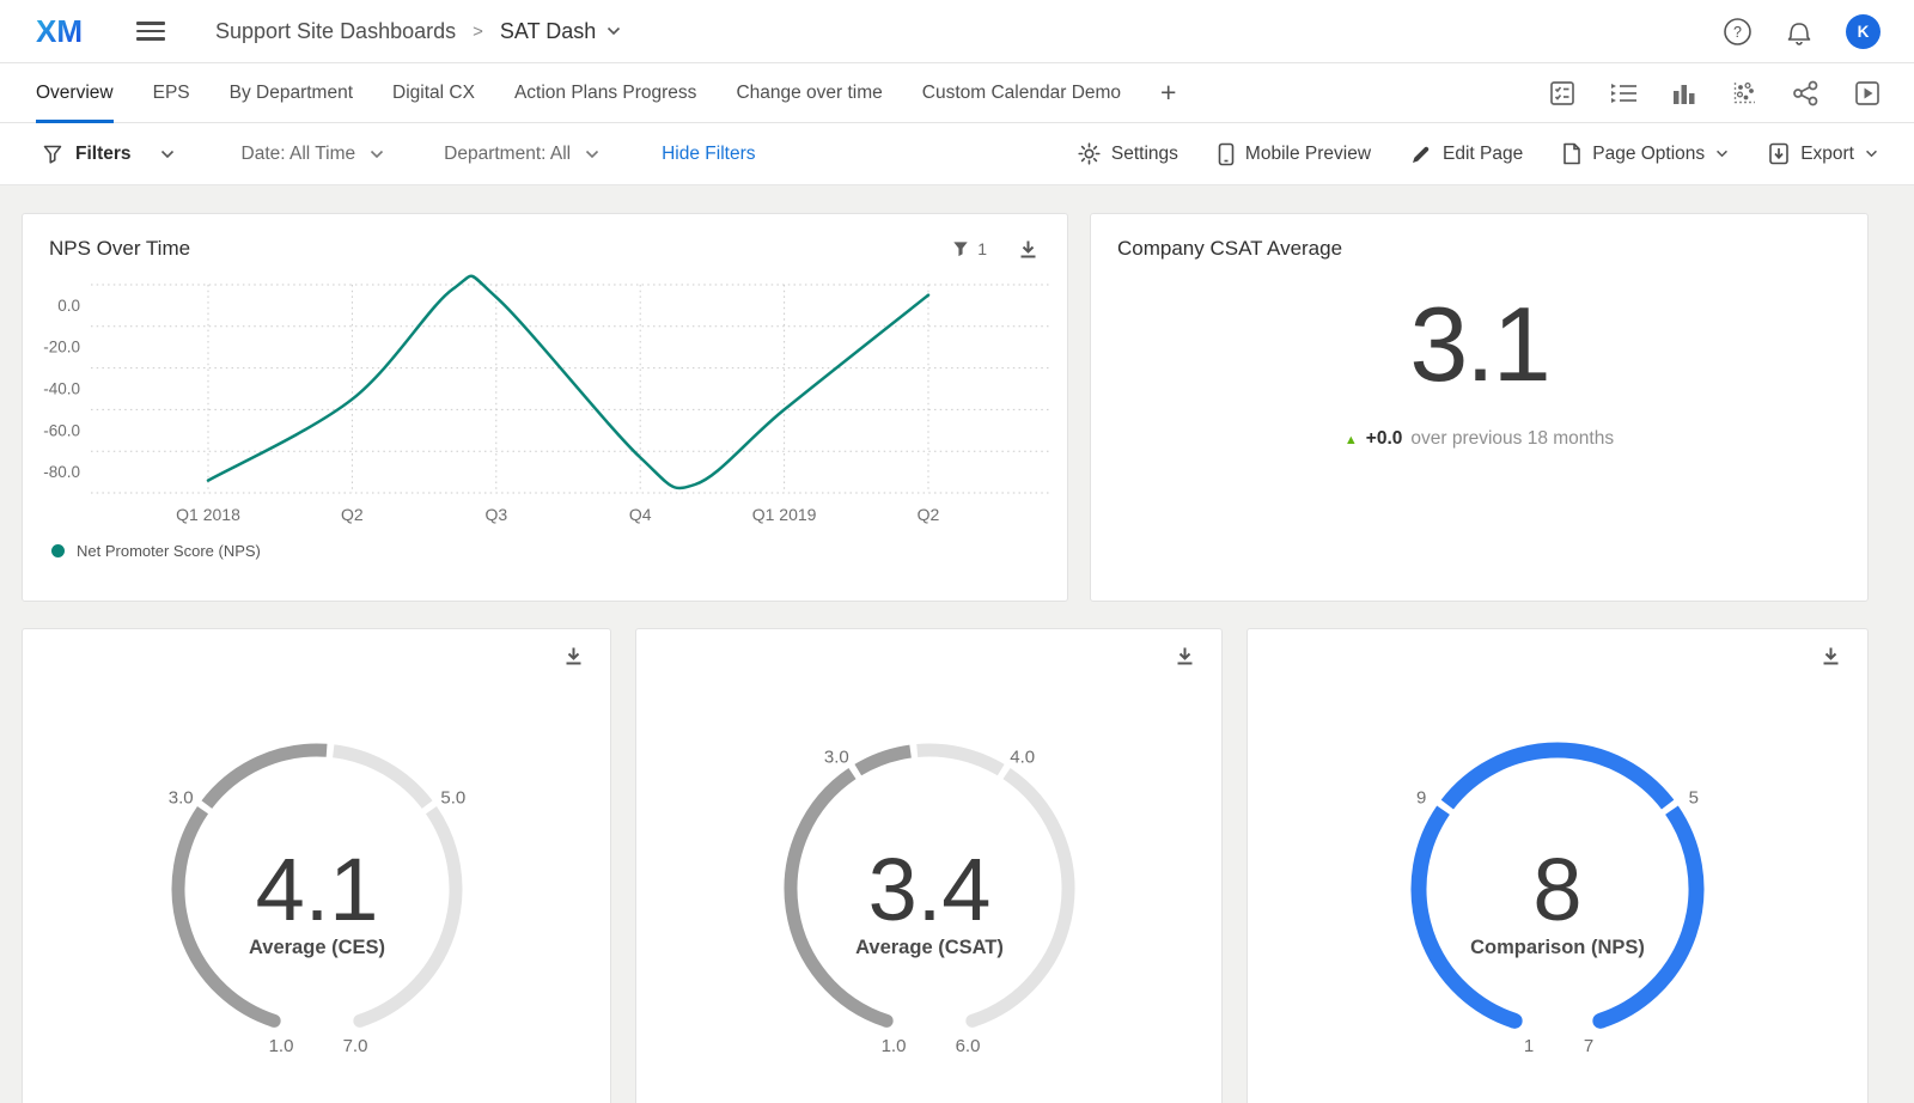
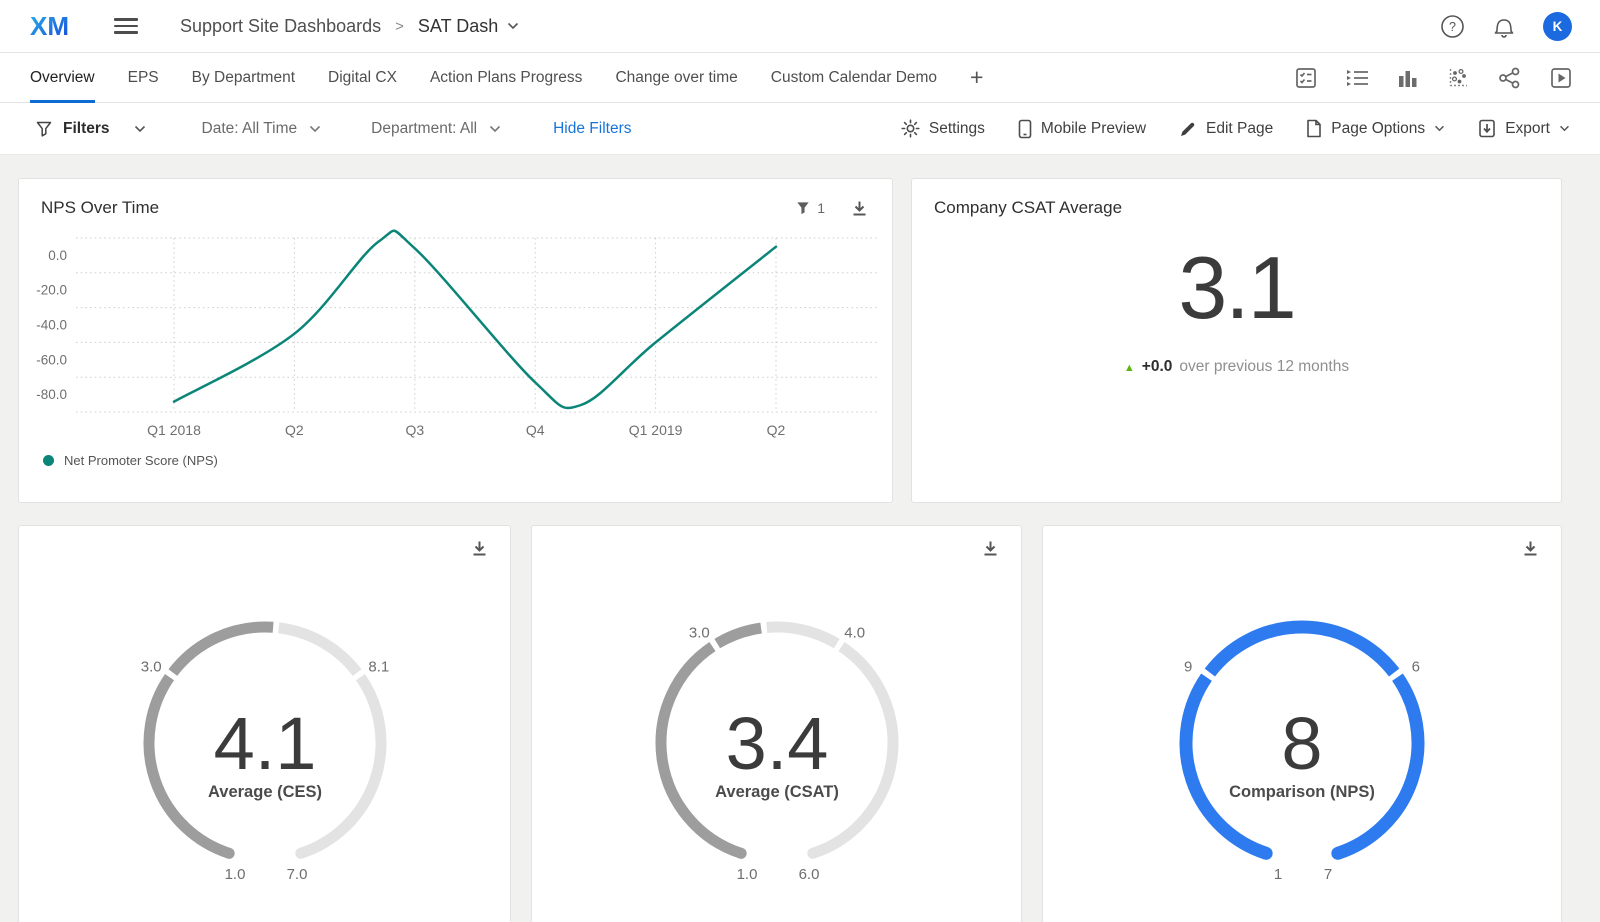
  XM
  Support Site Dashboards
  >
  SAT Dash
  ?
  K
  Overview
  EPS
  By Department
  Digital CX
  Action Plans Progress
  Change over time
  Custom Calendar Demo
  +
  Filters
  Date: All Time
  Department: All
  Hide Filters
  Settings
  Mobile Preview
  Edit Page
  Page Options
  Export
  NPS Over Time
  1
  0.0
  -20.0
  -40.0
  -60.0
  -80.0
  Q1 2018
  Q2
  Q3
  Q4
  Q1 2019
  Q2
  Net Promoter Score (NPS)
  Company CSAT Average
  3.1
  ▲
  +0.0
- over previous 18 months
+ over previous 12 months
  3.0
- 5.0
+ 8.1
  1.0
  7.0
  4.1
  Average (CES)
  3.0
  4.0
  1.0
  6.0
  3.4
  Average (CSAT)
  9
- 5
+ 6
  1
  7
  8
  Comparison (NPS)
